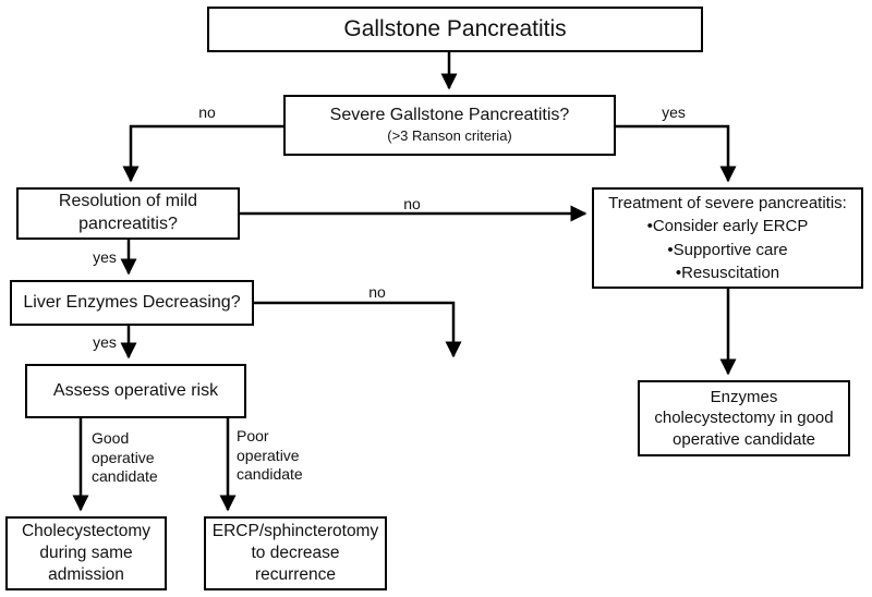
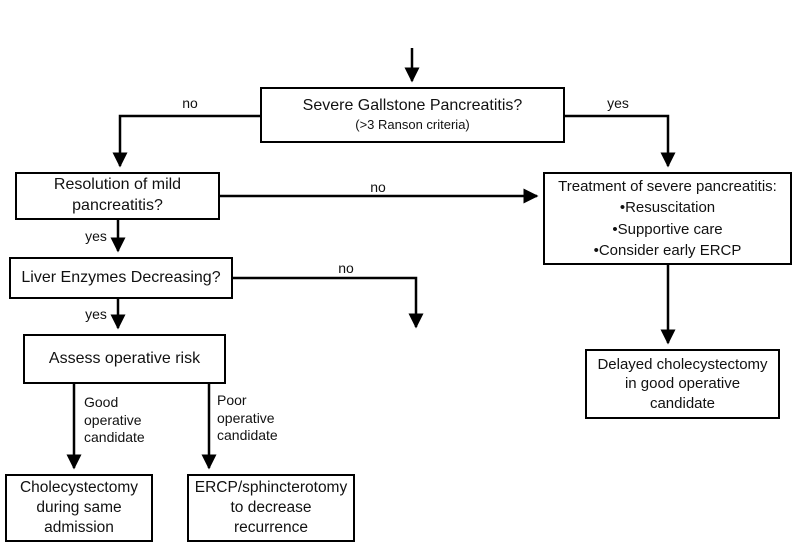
- Gallstone Pancreatitis
  Severe Gallstone Pancreatitis?
  (>3 Ranson criteria)
  Resolution of mild pancreatitis?
  Treatment of severe pancreatitis:
- •Consider early ERCP
+ •Resuscitation
  •Supportive care
- •Resuscitation
+ •Consider early ERCP
  Liver Enzymes Decreasing?
  Assess operative risk
- Enzymes cholecystectomy in good operative candidate
+ Delayed cholecystectomy in good operative candidate
  Cholecystectomy during same admission
  ERCP/sphincterotomy to decrease recurrence
  no
  yes
  no
  yes
  no
  yes
  Good operative candidate
  Poor operative candidate
